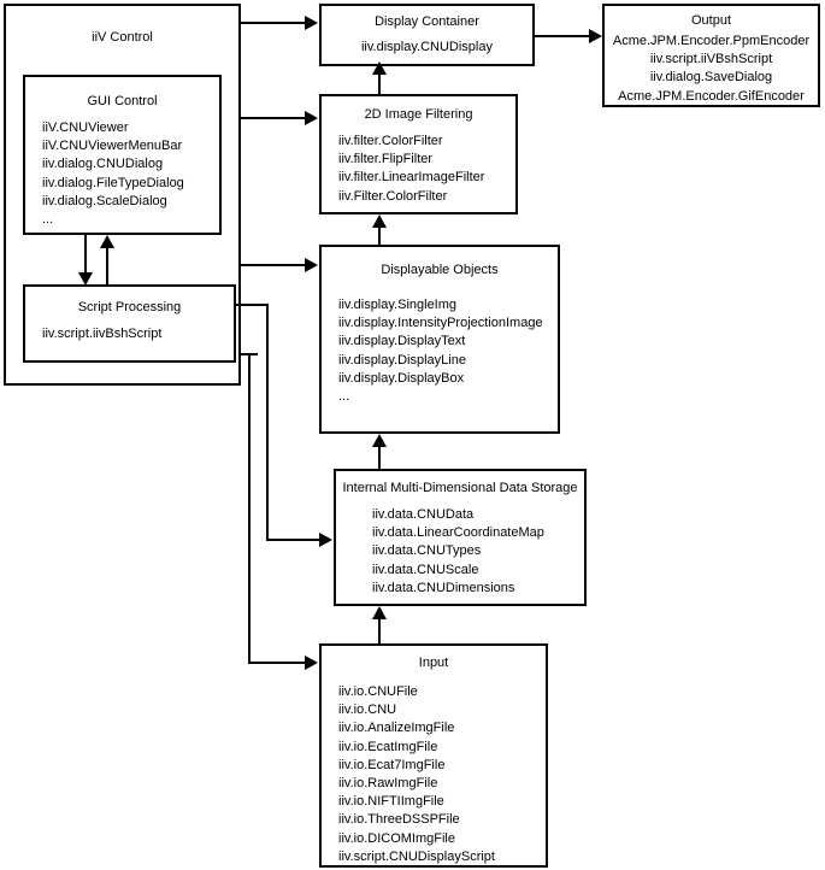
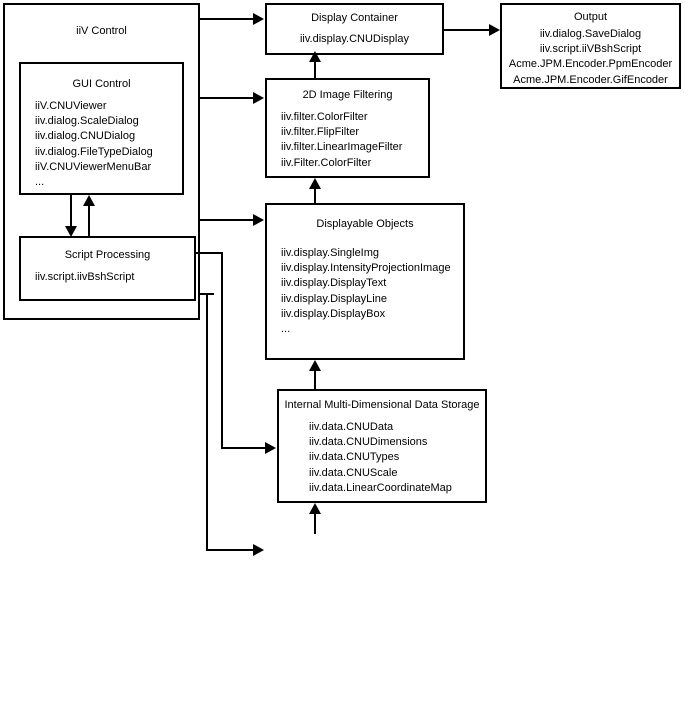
  iiV Control
  GUI Control
  iiV.CNUViewer
- iiV.CNUViewerMenuBar
+ iiv.dialog.ScaleDialog
  iiv.dialog.CNUDialog
  iiv.dialog.FileTypeDialog
- iiv.dialog.ScaleDialog
+ iiV.CNUViewerMenuBar
  ...
  Script Processing
  iiv.script.iivBshScript
  Display Container
  iiv.display.CNUDisplay
  Output
- Acme.JPM.Encoder.PpmEncoder
+ iiv.dialog.SaveDialog
  iiv.script.iiVBshScript
- iiv.dialog.SaveDialog
+ Acme.JPM.Encoder.PpmEncoder
  Acme.JPM.Encoder.GifEncoder
  2D Image Filtering
  iiv.filter.ColorFilter
  iiv.filter.FlipFilter
  iiv.filter.LinearImageFilter
  iiv.Filter.ColorFilter
  Displayable Objects
  iiv.display.SingleImg
  iiv.display.IntensityProjectionImage
  iiv.display.DisplayText
  iiv.display.DisplayLine
  iiv.display.DisplayBox
  ...
  Internal Multi-Dimensional Data Storage
  iiv.data.CNUData
- iiv.data.LinearCoordinateMap
+ iiv.data.CNUDimensions
  iiv.data.CNUTypes
  iiv.data.CNUScale
- iiv.data.CNUDimensions
+ iiv.data.LinearCoordinateMap
- Input
- iiv.io.CNUFile
- iiv.io.CNU
- iiv.io.AnalizeImgFile
- iiv.io.EcatImgFile
- iiv.io.Ecat7ImgFile
- iiv.io.RawImgFile
- iiv.io.NIFTIImgFile
- iiv.io.ThreeDSSPFile
- iiv.io.DICOMImgFile
- iiv.script.CNUDisplayScript
